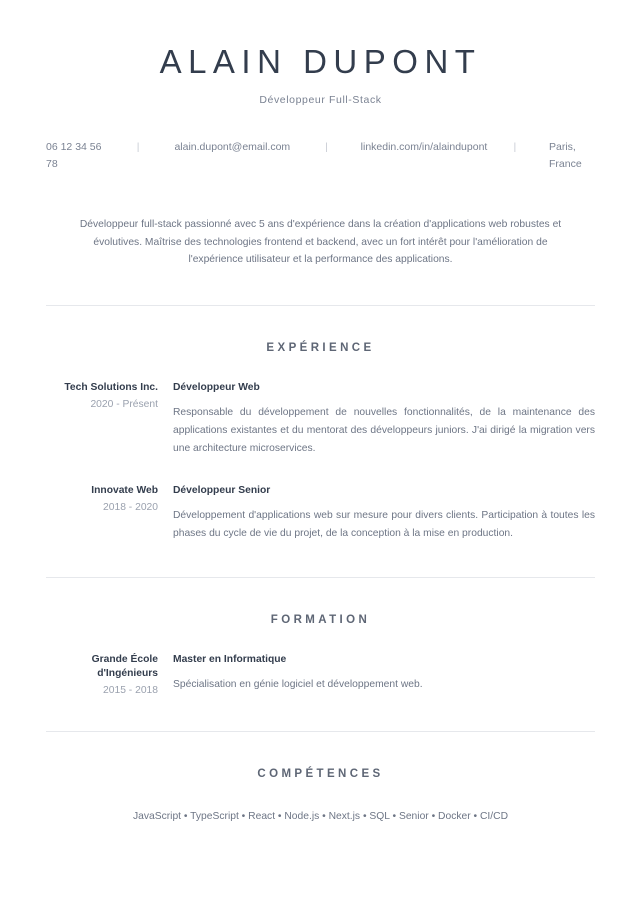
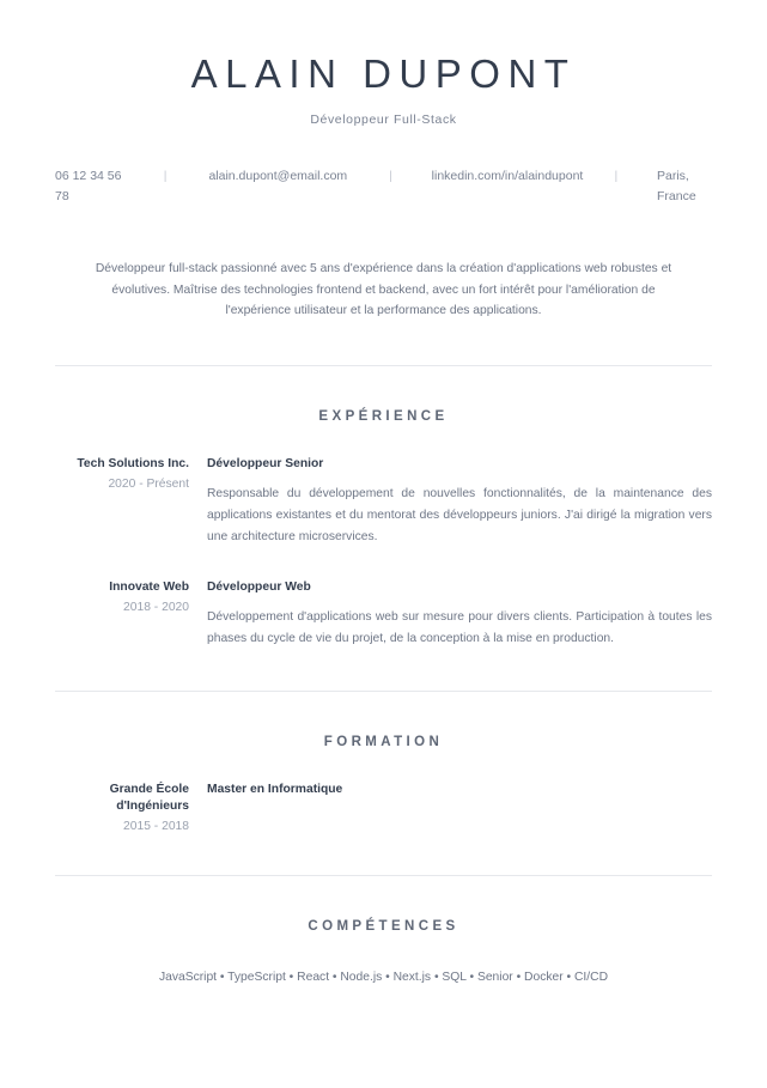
  ALAIN DUPONT
  Développeur Full-Stack
  06 12 34 56 78
  |
  alain.dupont@email.com
  |
  linkedin.com/in/alaindupont
  |
  Paris, France
  Développeur full-stack passionné avec 5 ans d'expérience dans la création d'applications web robustes et évolutives. Maîtrise des technologies frontend et backend, avec un fort intérêt pour l'amélioration de l'expérience utilisateur et la performance des applications.
  EXPÉRIENCE
  Tech Solutions Inc.
  2020 - Présent
- Développeur Web
+ Développeur Senior
  Responsable du développement de nouvelles fonctionnalités, de la maintenance des applications existantes et du mentorat des développeurs juniors. J'ai dirigé la migration vers une architecture microservices.
  Innovate Web
  2018 - 2020
- Développeur Senior
+ Développeur Web
  Développement d'applications web sur mesure pour divers clients. Participation à toutes les phases du cycle de vie du projet, de la conception à la mise en production.
  FORMATION
  Grande École d'Ingénieurs
  2015 - 2018
  Master en Informatique
- Spécialisation en génie logiciel et développement web.
  COMPÉTENCES
  JavaScript • TypeScript • React • Node.js • Next.js • SQL • Senior • Docker • CI/CD
